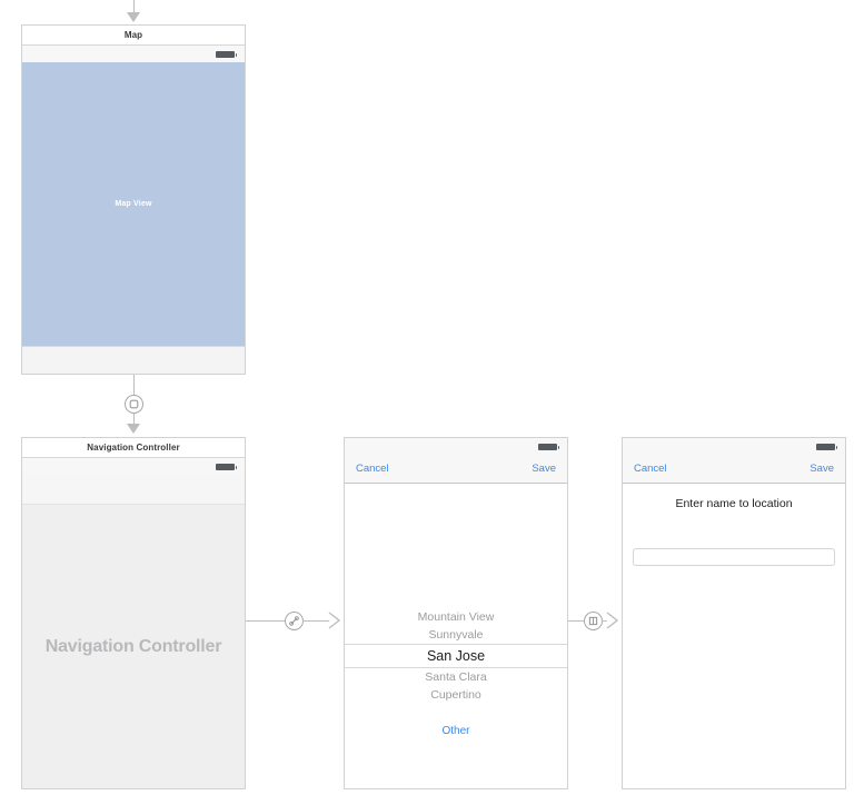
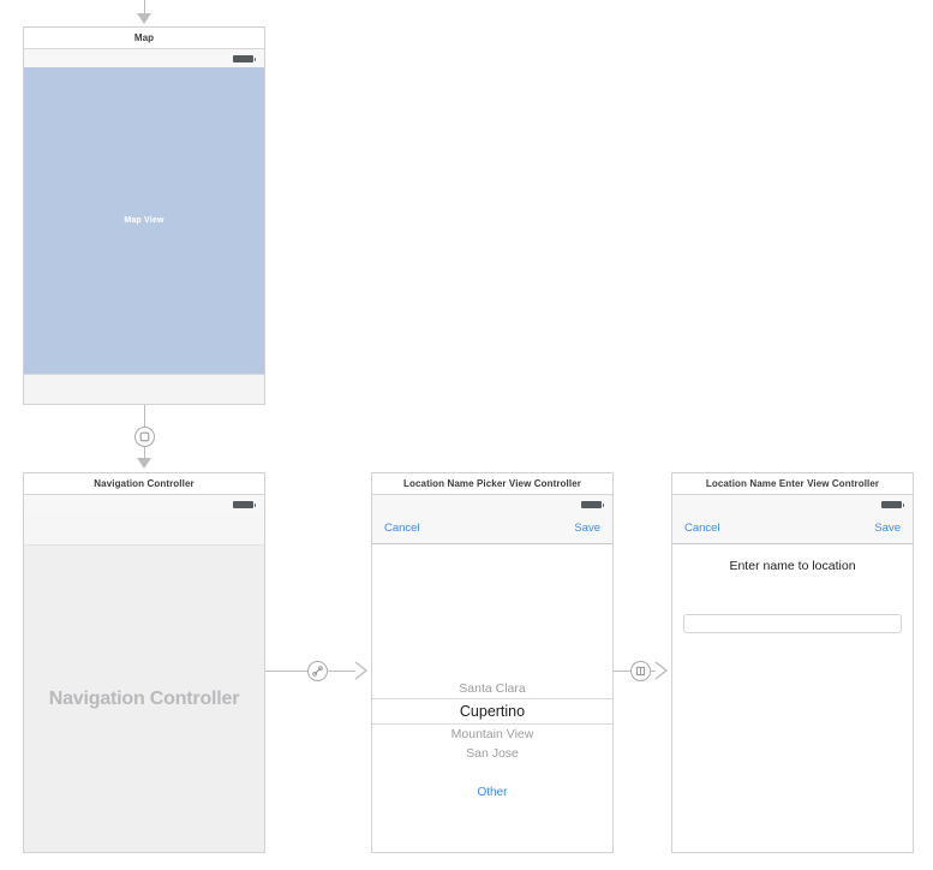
  Map
  Navigation Controller
  Navigation Controller
+ Location Name Picker View Controller
  Cancel
  Save
- Mountain View
+ Santa Clara
- Sunnyvale
- San Jose
+ Cupertino
- Santa Clara
+ Mountain View
- Cupertino
+ San Jose
  Other
+ Location Name Enter View Controller
  Cancel
  Save
  Enter name to location
